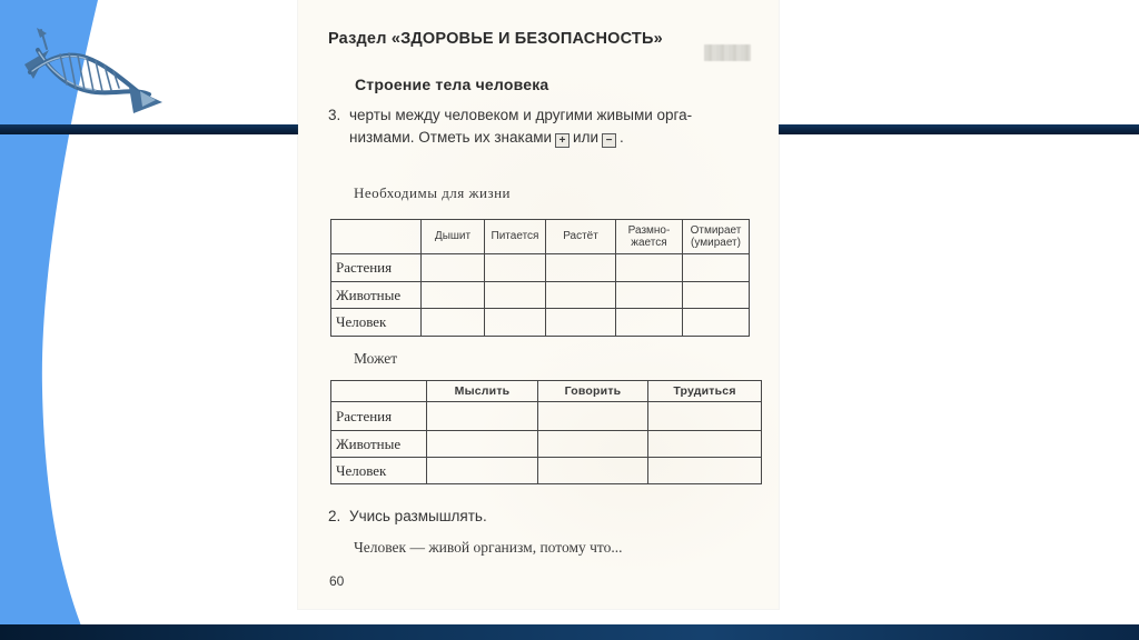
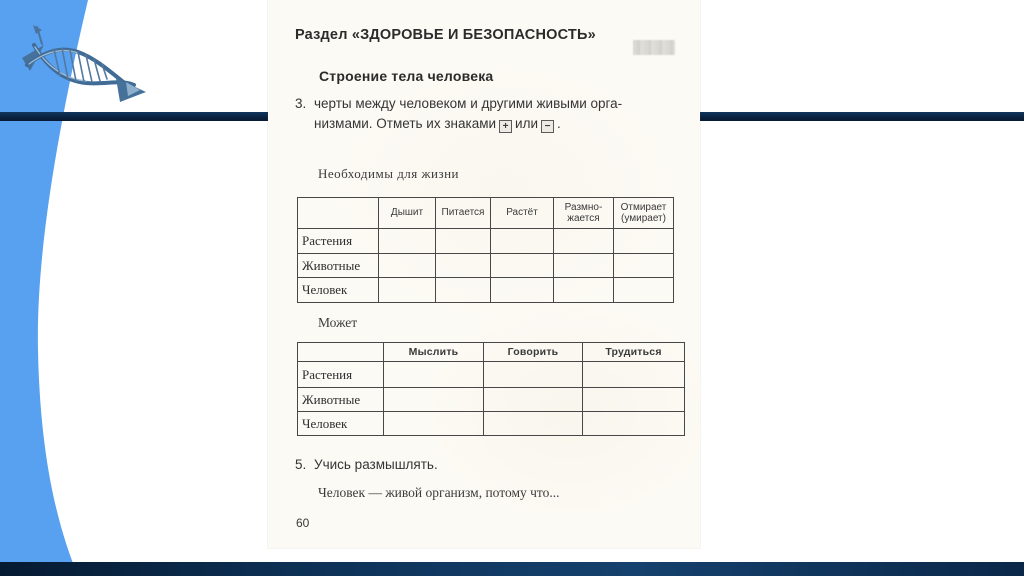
  Раздел «ЗДОРОВЬЕ И БЕЗОПАСНОСТЬ»
  Строение тела человека
  3.
  черты между человеком и другими живыми орга-
  низмами. Отметь их знаками + или − .
  Необходимы для жизни
  Дышит
  Питается
  Растёт
  Размно-
  жается
  Отмирает
  (умирает)
  Растения
  Животные
  Человек
  Может
  Мыслить
  Говорить
  Трудиться
  Растения
  Животные
  Человек
- 2.
+ 5.
  Учись размышлять.
  Человек — живой организм, потому что...
  60
